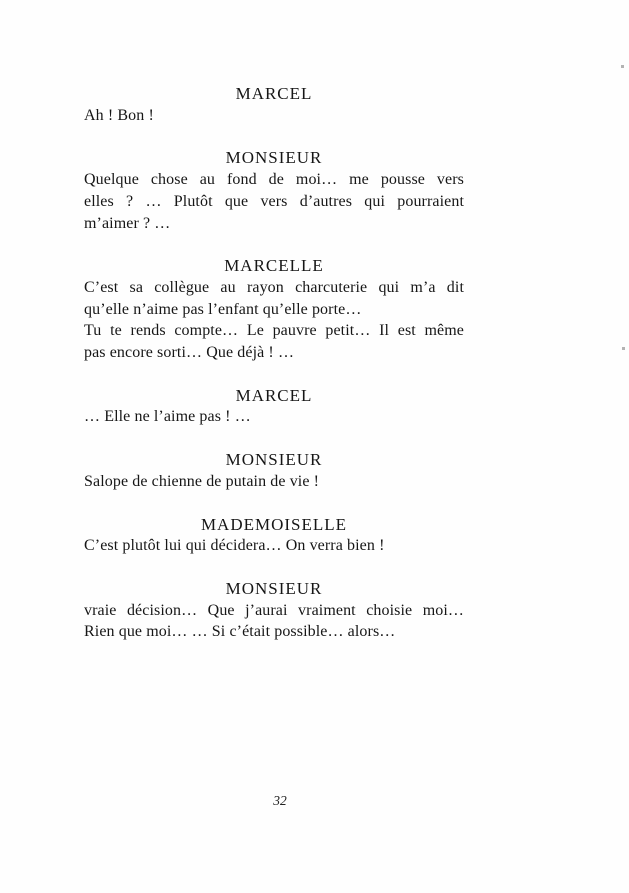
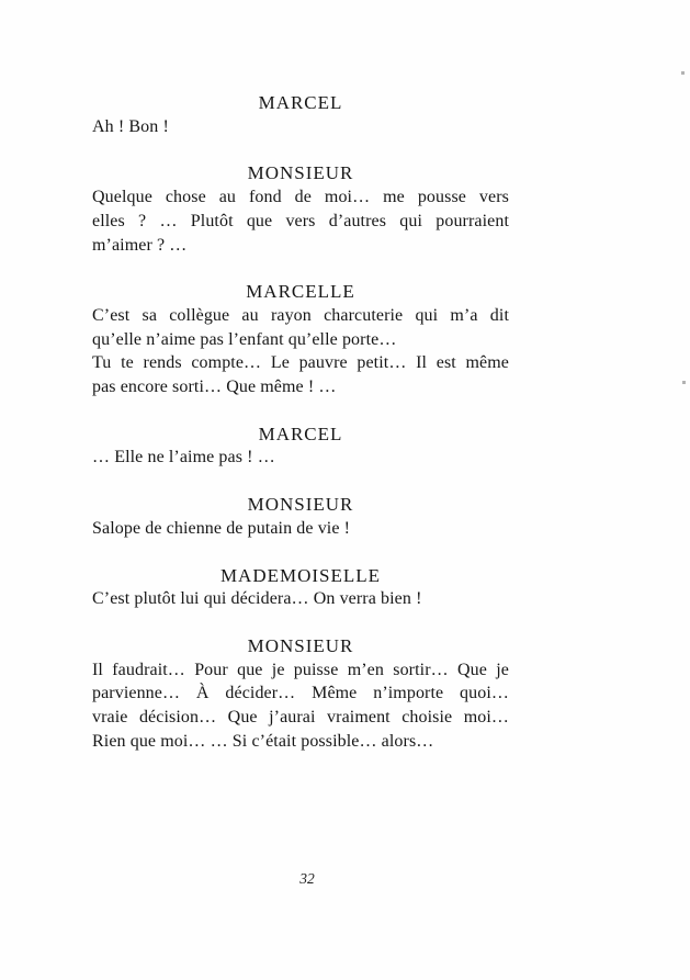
  MARCEL
  Ah ! Bon !
  MONSIEUR
  Quelque chose au fond de moi… me pousse vers
  elles ? … Plutôt que vers d’autres qui pourraient
  m’aimer ? …
  MARCELLE
  C’est sa collègue au rayon charcuterie qui m’a dit
  qu’elle n’aime pas l’enfant qu’elle porte…
  Tu te rends compte… Le pauvre petit… Il est même
- pas encore sorti… Que déjà ! …
+ pas encore sorti… Que même ! …
  MARCEL
  … Elle ne l’aime pas ! …
  MONSIEUR
  Salope de chienne de putain de vie !
  MADEMOISELLE
  C’est plutôt lui qui décidera… On verra bien !
  MONSIEUR
+ Il faudrait… Pour que je puisse m’en sortir… Que je
+ parvienne… À décider… Même n’importe quoi…
  vraie décision… Que j’aurai vraiment choisie moi…
  Rien que moi… … Si c’était possible… alors…
  32
